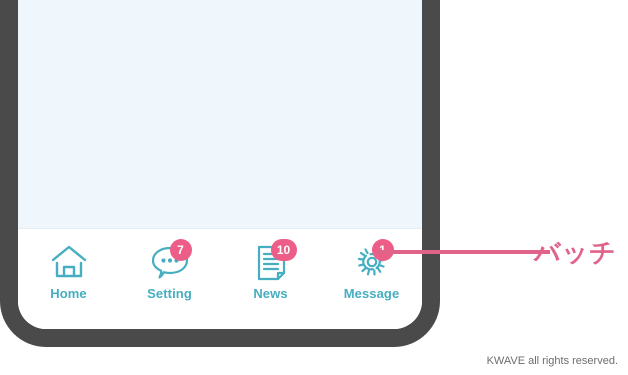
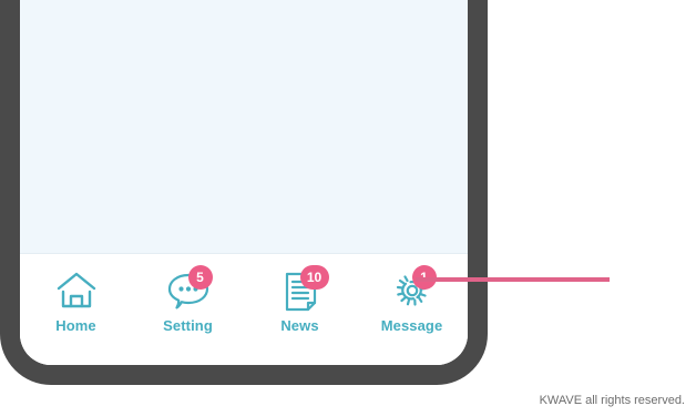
  Home
- 7
+ 5
  Setting
  10
  News
  Message
- バッチ
  KWAVE all rights reserved.
